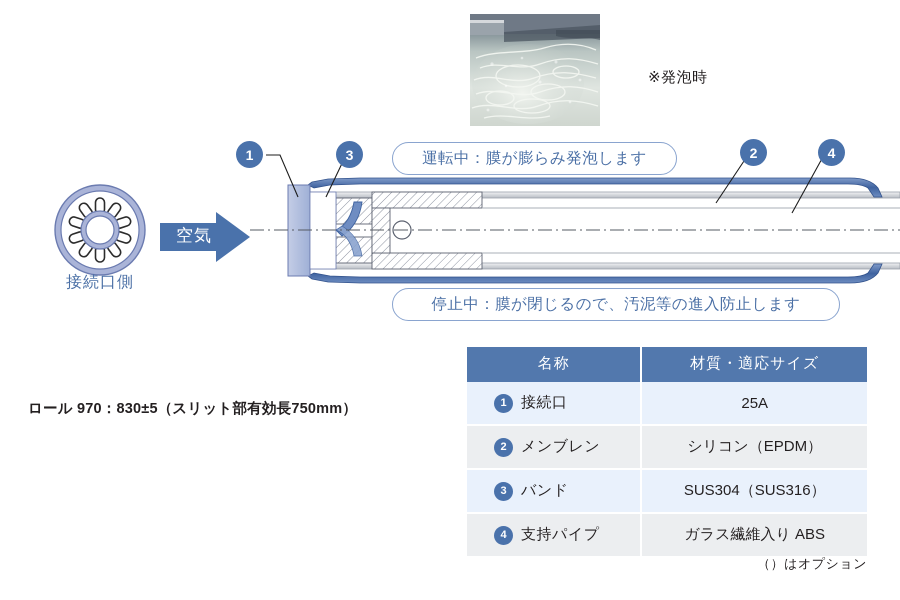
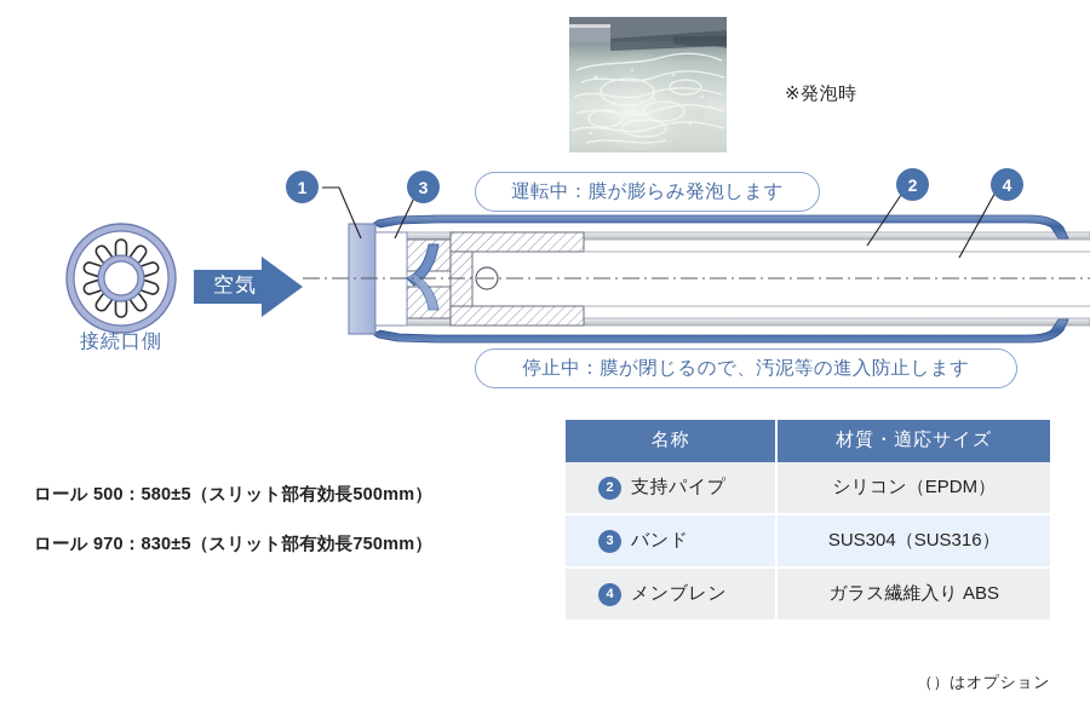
  ※発泡時
  接続口側
  空気
  1
  3
  2
  4
  運転中：膜が膨らみ発泡します
  停止中：膜が閉じるので、汚泥等の進入防止します
+ ロール 500：580±5（スリット部有効長500mm）
  ロール 970：830±5（スリット部有効長750mm）
  名称	材質・適応サイズ
- 1 接続口	25A
- 2 メンブレン	シリコン（EPDM）
+ 2 支持パイプ	シリコン（EPDM）
  3 バンド	SUS304（SUS316）
- 4 支持パイプ	ガラス繊維入り ABS
+ 4 メンブレン	ガラス繊維入り ABS
  （）はオプション
